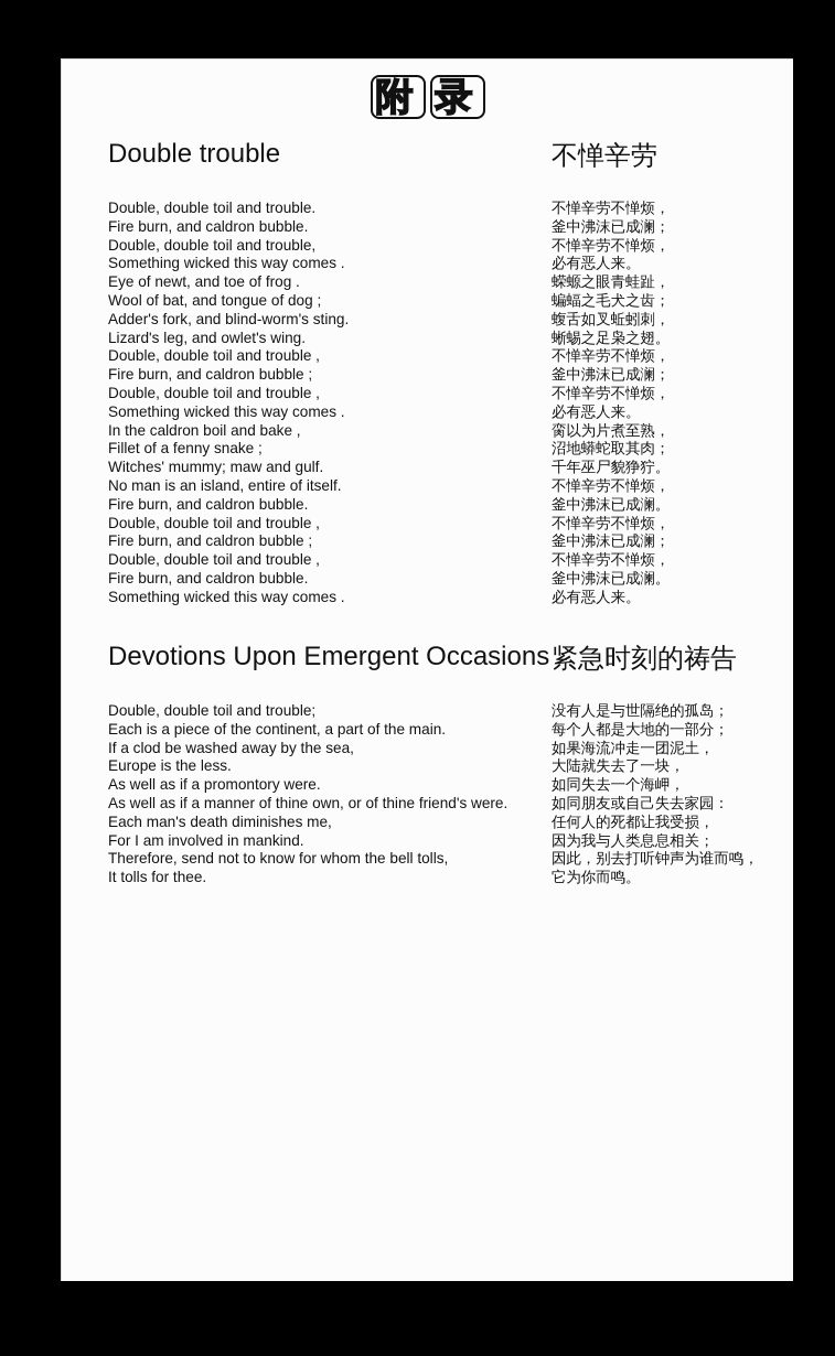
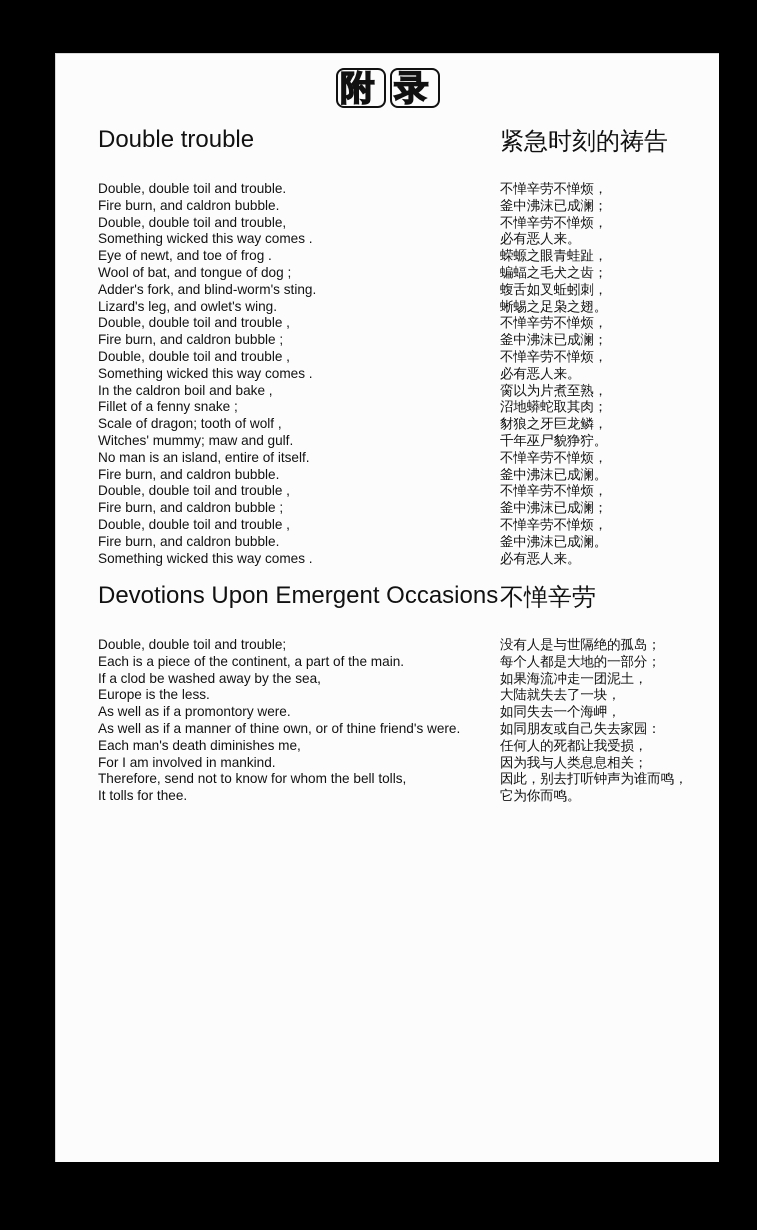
  附 录
  Double trouble
- 不惮辛劳
+ 紧急时刻的祷告
  Double, double toil and trouble.
  不惮辛劳不惮烦，
  Fire burn, and caldron bubble.
  釜中沸沫已成澜；
  Double, double toil and trouble,
  不惮辛劳不惮烦，
  Something wicked this way comes .
  必有恶人来。
  Eye of newt, and toe of frog .
  蝾螈之眼青蛙趾，
  Wool of bat, and tongue of dog ;
  蝙蝠之毛犬之齿；
  Adder's fork, and blind-worm's sting.
  蝮舌如叉蚯蚓刺，
  Lizard's leg, and owlet's wing.
  蜥蜴之足枭之翅。
  Double, double toil and trouble ,
  不惮辛劳不惮烦，
  Fire burn, and caldron bubble ;
  釜中沸沫已成澜；
  Double, double toil and trouble ,
  不惮辛劳不惮烦，
  Something wicked this way comes .
  必有恶人来。
  In the caldron boil and bake ,
  脔以为片煮至熟，
  Fillet of a fenny snake ;
  沼地蟒蛇取其肉；
+ Scale of dragon; tooth of wolf ,
+ 豺狼之牙巨龙鳞，
  Witches' mummy; maw and gulf.
  千年巫尸貌狰狞。
  No man is an island, entire of itself.
  不惮辛劳不惮烦，
  Fire burn, and caldron bubble.
  釜中沸沫已成澜。
  Double, double toil and trouble ,
  不惮辛劳不惮烦，
  Fire burn, and caldron bubble ;
  釜中沸沫已成澜；
  Double, double toil and trouble ,
  不惮辛劳不惮烦，
  Fire burn, and caldron bubble.
  釜中沸沫已成澜。
  Something wicked this way comes .
  必有恶人来。
  Devotions Upon Emergent Occasions
- 紧急时刻的祷告
+ 不惮辛劳
  Double, double toil and trouble;
  没有人是与世隔绝的孤岛；
  Each is a piece of the continent, a part of the main.
  每个人都是大地的一部分；
  If a clod be washed away by the sea,
  如果海流冲走一团泥土，
  Europe is the less.
  大陆就失去了一块，
  As well as if a promontory were.
  如同失去一个海岬，
  As well as if a manner of thine own, or of thine friend's were.
  如同朋友或自己失去家园：
  Each man's death diminishes me,
  任何人的死都让我受损，
  For I am involved in mankind.
  因为我与人类息息相关；
  Therefore, send not to know for whom the bell tolls,
  因此，别去打听钟声为谁而鸣，
  It tolls for thee.
  它为你而鸣。
